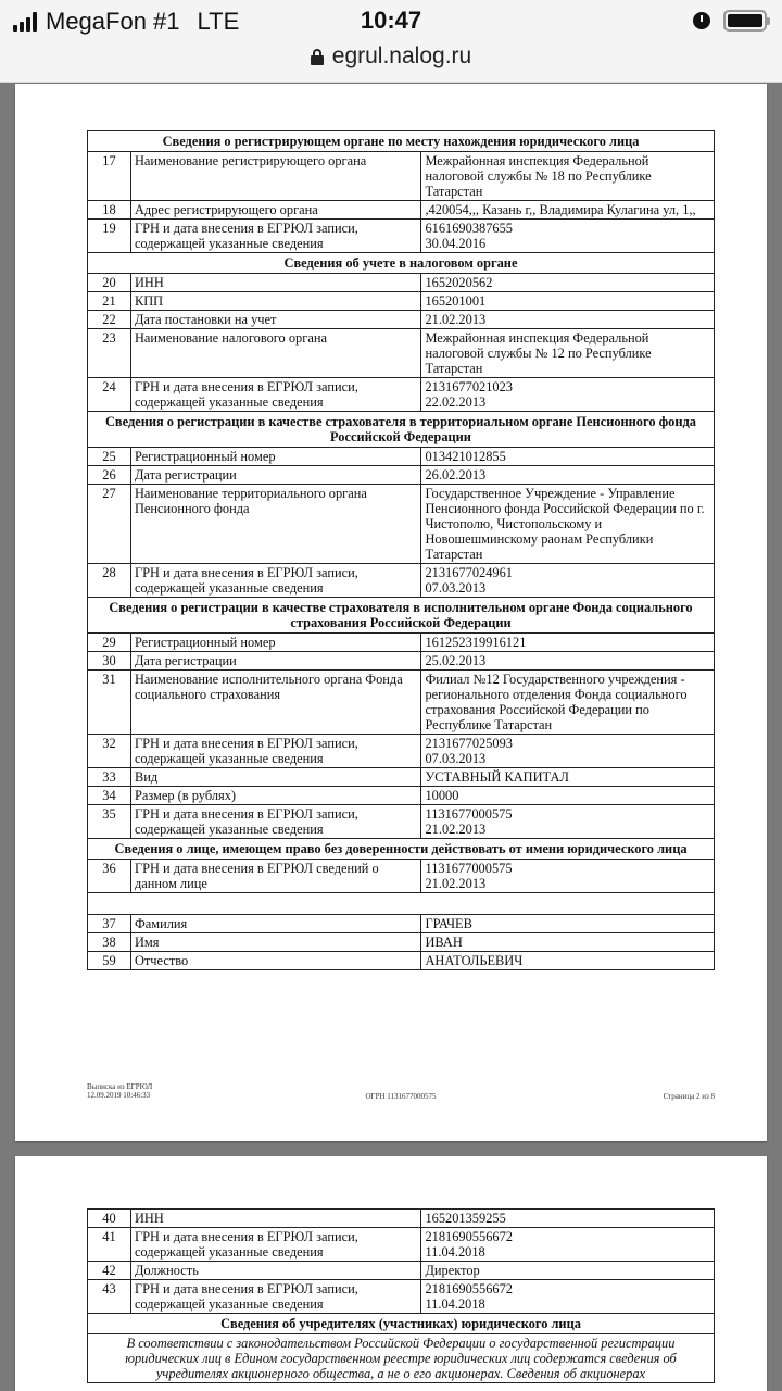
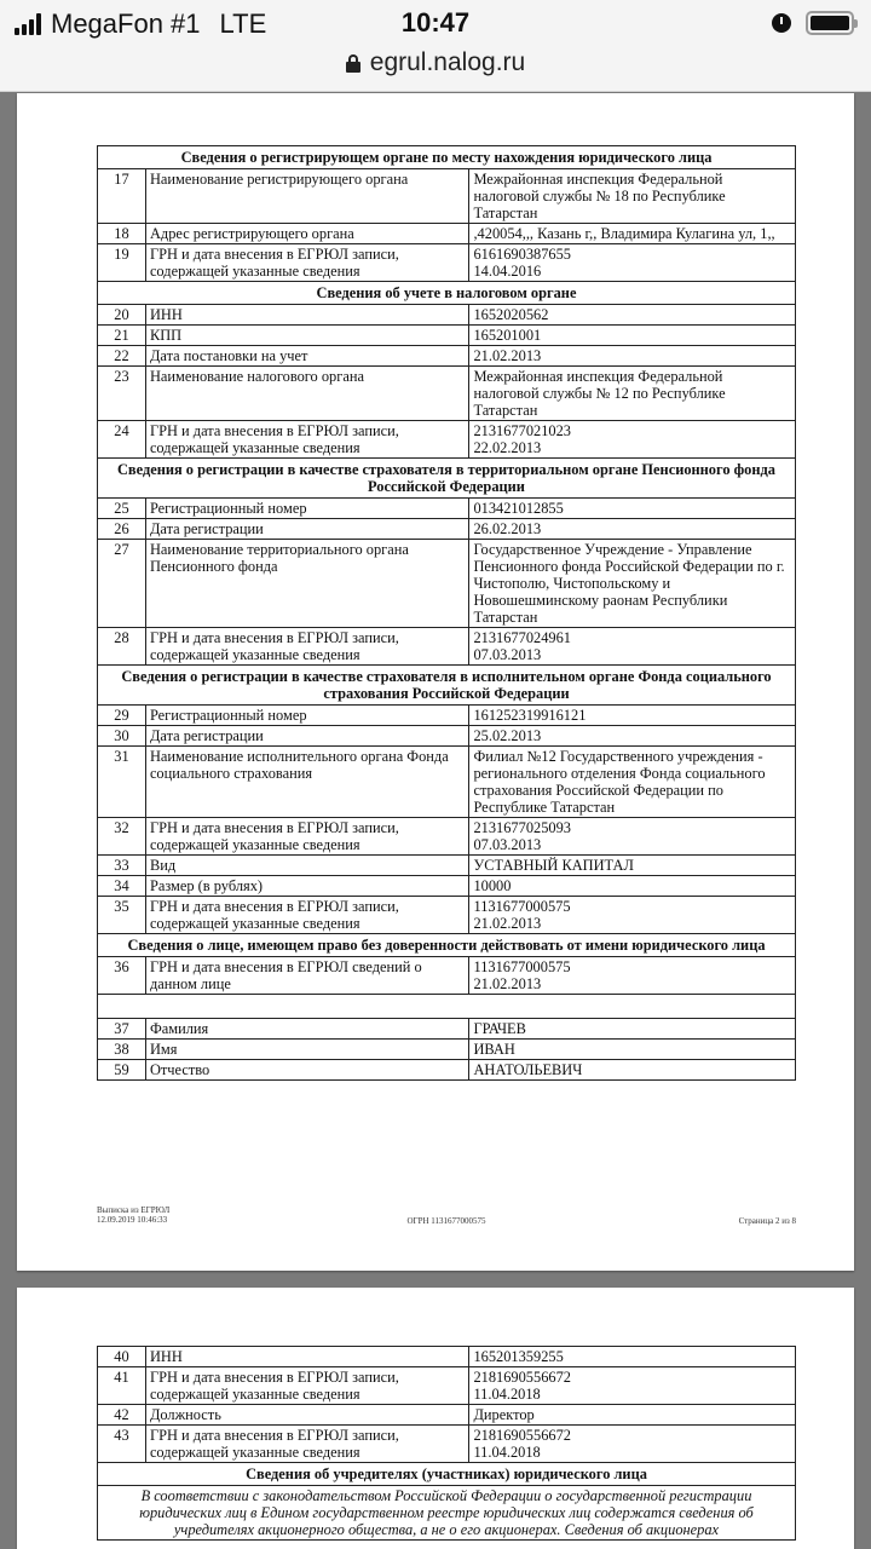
  MegaFon #1
  LTE
  10:47
  egrul.nalog.ru
  Сведения о регистрирующем органе по месту нахождения юридического лица
  17	Наименование регистрирующего органа	Межрайонная инспекция Федеральной налоговой службы № 18 по Республике Татарстан
  18	Адрес регистрирующего органа	,420054,,, Казань г,, Владимира Кулагина ул, 1,,
- 19	ГРН и дата внесения в ЕГРЮЛ записи, содержащей указанные сведения	616169038765530.04.2016
+ 19	ГРН и дата внесения в ЕГРЮЛ записи, содержащей указанные сведения	616169038765514.04.2016
  Сведения об учете в налоговом органе
  20	ИНН	1652020562
  21	КПП	165201001
  22	Дата постановки на учет	21.02.2013
  23	Наименование налогового органа	Межрайонная инспекция Федеральной налоговой службы № 12 по Республике Татарстан
  24	ГРН и дата внесения в ЕГРЮЛ записи, содержащей указанные сведения	213167702102322.02.2013
  Сведения о регистрации в качестве страхователя в территориальном органе Пенсионного фонда Российской Федерации
  25	Регистрационный номер	013421012855
  26	Дата регистрации	26.02.2013
  27	Наименование территориального органа Пенсионного фонда	Государственное Учреждение - Управление Пенсионного фонда Российской Федерации по г. Чистополю, Чистопольскому и Новошешминскому раонам Республики Татарстан
  28	ГРН и дата внесения в ЕГРЮЛ записи, содержащей указанные сведения	213167702496107.03.2013
  Сведения о регистрации в качестве страхователя в исполнительном органе Фонда социального страхования Российской Федерации
  29	Регистрационный номер	161252319916121
  30	Дата регистрации	25.02.2013
  31	Наименование исполнительного органа Фонда социального страхования	Филиал №12 Государственного учреждения - регионального отделения Фонда социального страхования Российской Федерации по Республике Татарстан
  32	ГРН и дата внесения в ЕГРЮЛ записи, содержащей указанные сведения	213167702509307.03.2013
  33	Вид	УСТАВНЫЙ КАПИТАЛ
  34	Размер (в рублях)	10000
  35	ГРН и дата внесения в ЕГРЮЛ записи, содержащей указанные сведения	113167700057521.02.2013
  Сведения о лице, имеющем право без доверенности действовать от имени юридического лица
  36	ГРН и дата внесения в ЕГРЮЛ сведений о данном лице	113167700057521.02.2013
  37	Фамилия	ГРАЧЕВ
  38	Имя	ИВАН
  59	Отчество	АНАТОЛЬЕВИЧ
  Выписка из ЕГРЮЛ
  12.09.2019 10:46:33
  ОГРН 1131677000575
  Страница 2 из 8
  40	ИНН	165201359255
  41	ГРН и дата внесения в ЕГРЮЛ записи, содержащей указанные сведения	218169055667211.04.2018
  42	Должность	Директор
  43	ГРН и дата внесения в ЕГРЮЛ записи, содержащей указанные сведения	218169055667211.04.2018
  Сведения об учредителях (участниках) юридического лица
  В соответствии с законодательством Российской Федерации о государственной регистрации юридических лиц в Едином государственном реестре юридических лиц содержатся сведения об учредителях акционерного общества, а не о его акционерах. Сведения об акционерах
